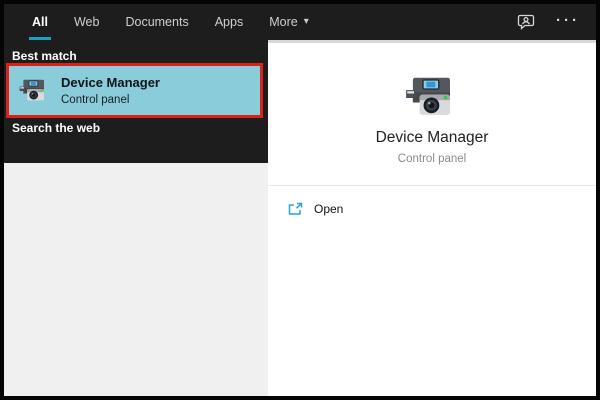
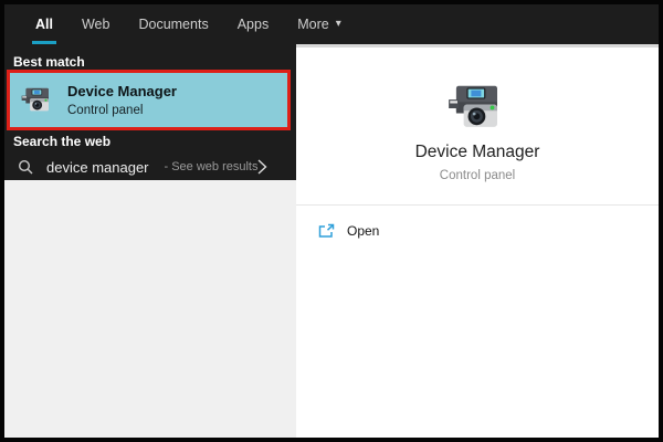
  All
  Web
  Documents
  Apps
  More
  ▾
- ···
  Best match
  Device Manager
  Control panel
  Search the web
+ device manager
+ - See web results
  Device Manager
  Control panel
  Open
